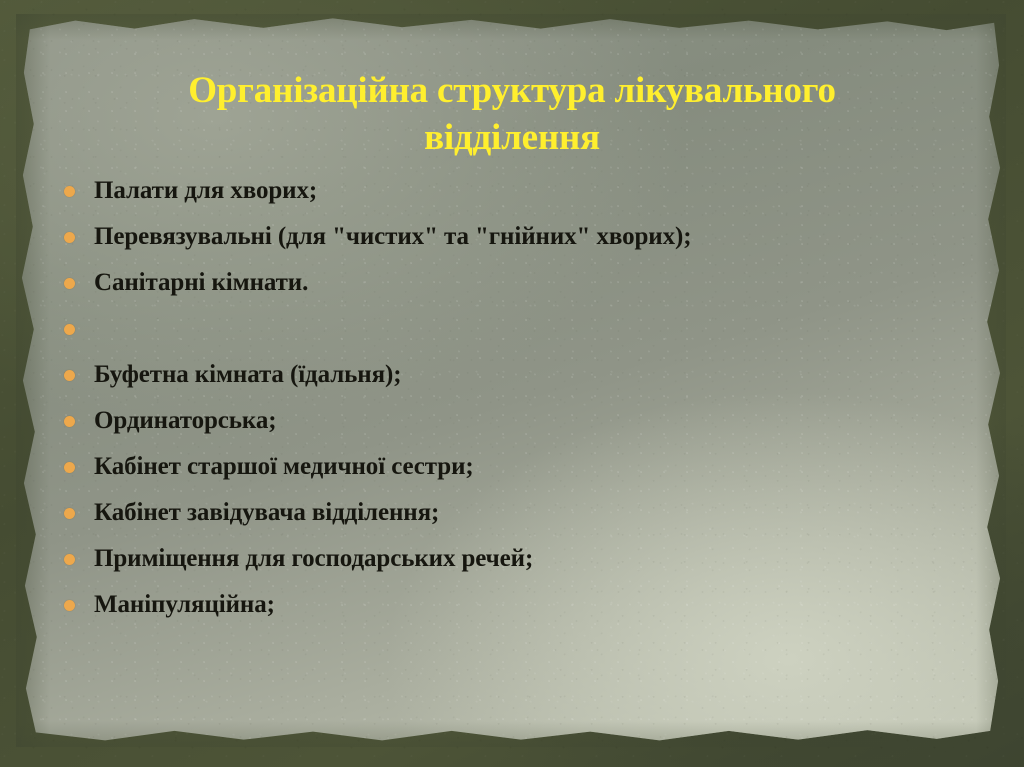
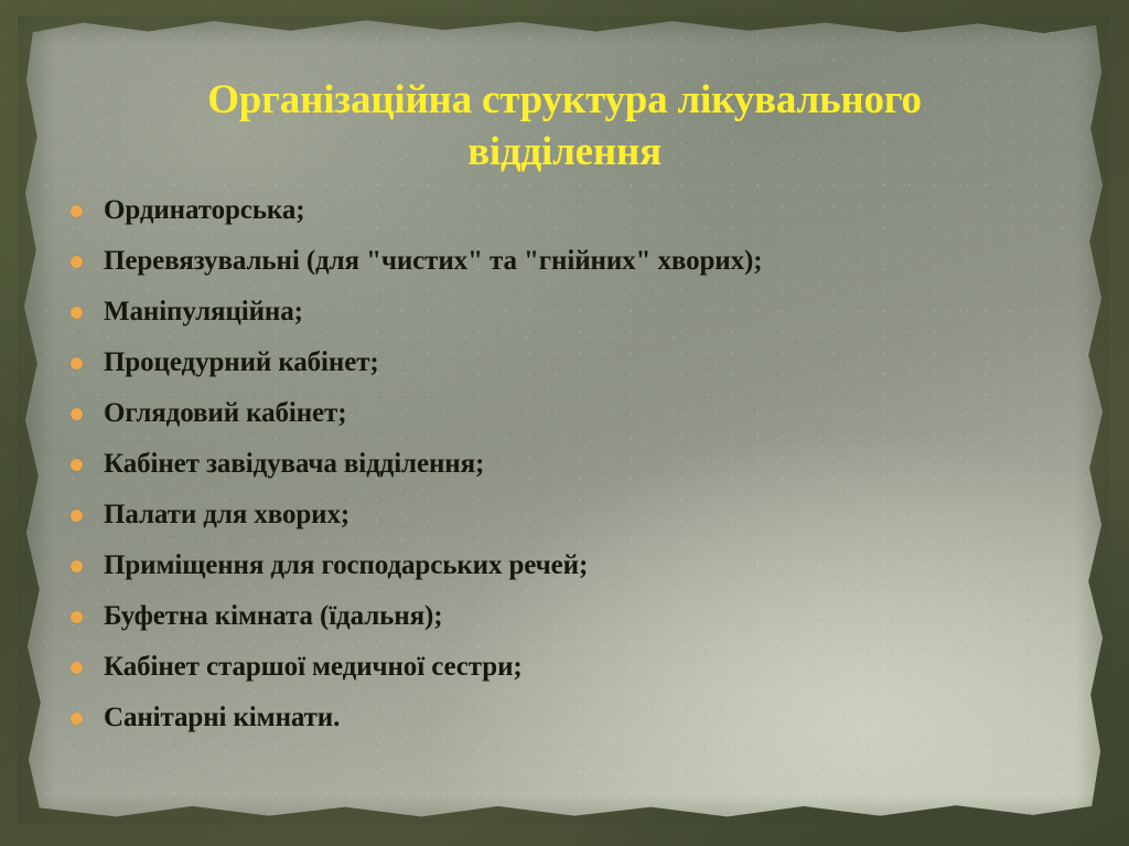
  Організаційна структура лікувального
  відділення
- Палати для хворих;
+ Ординаторська;
  Перевязувальні (для "чистих" та "гнійних" хворих);
- Санітарні кімнати.
+ Маніпуляційна;
+ Процедурний кабінет;
+ Оглядовий кабінет;
- Буфетна кімната (їдальня);
+ Кабінет завідувача відділення;
- Ординаторська;
+ Палати для хворих;
- Кабінет старшої медичної сестри;
+ Приміщення для господарських речей;
- Кабінет завідувача відділення;
+ Буфетна кімната (їдальня);
- Приміщення для господарських речей;
+ Кабінет старшої медичної сестри;
- Маніпуляційна;
+ Санітарні кімнати.
